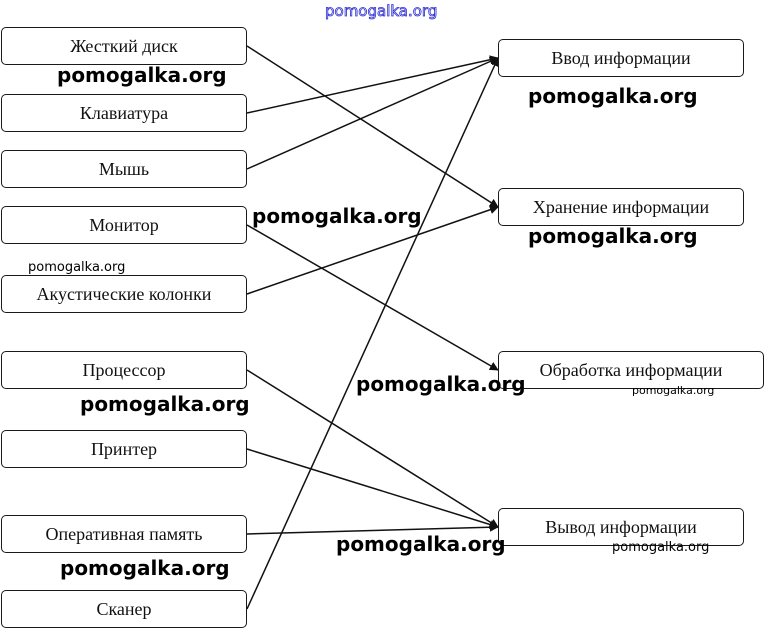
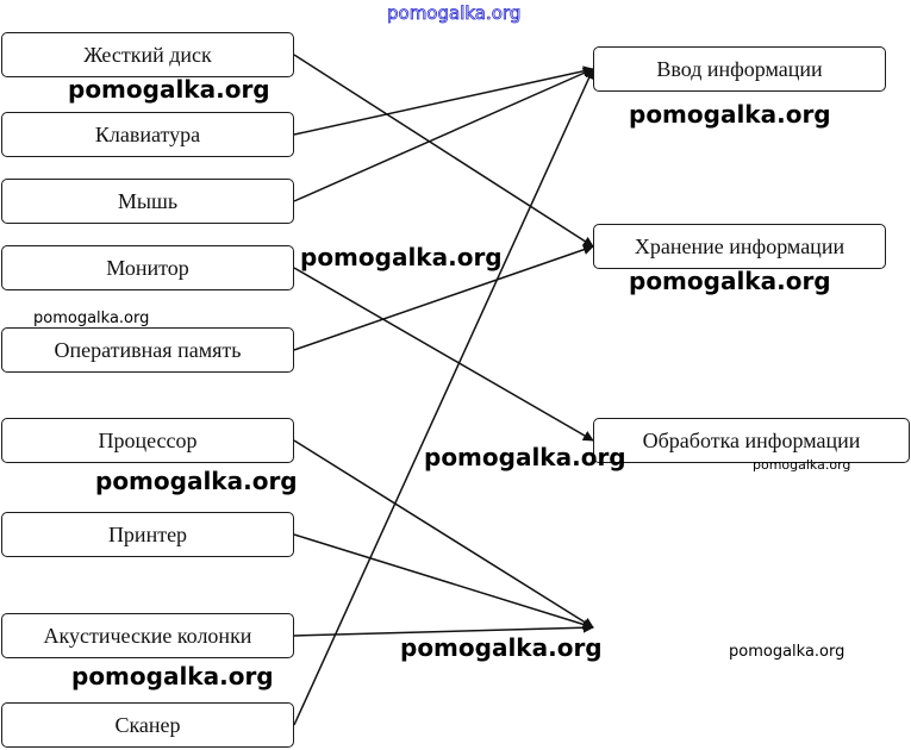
  Жесткий диск
  Клавиатура
  Мышь
  Монитор
- Акустические колонки
+ Оперативная память
  Процессор
  Принтер
- Оперативная память
+ Акустические колонки
  Сканер
  Ввод информации
  Хранение информации
  Обработка информации
- Вывод информации
  pomogalka.org
  pomogalka.org
  pomogalka.org
  pomogalka.org
  pomogalka.org
  pomogalka.org
  pomogalka.org
  pomogalka.org
  pomogalka.org
  pomogalka.org
  pomogalka.org
  pomogalka.org
